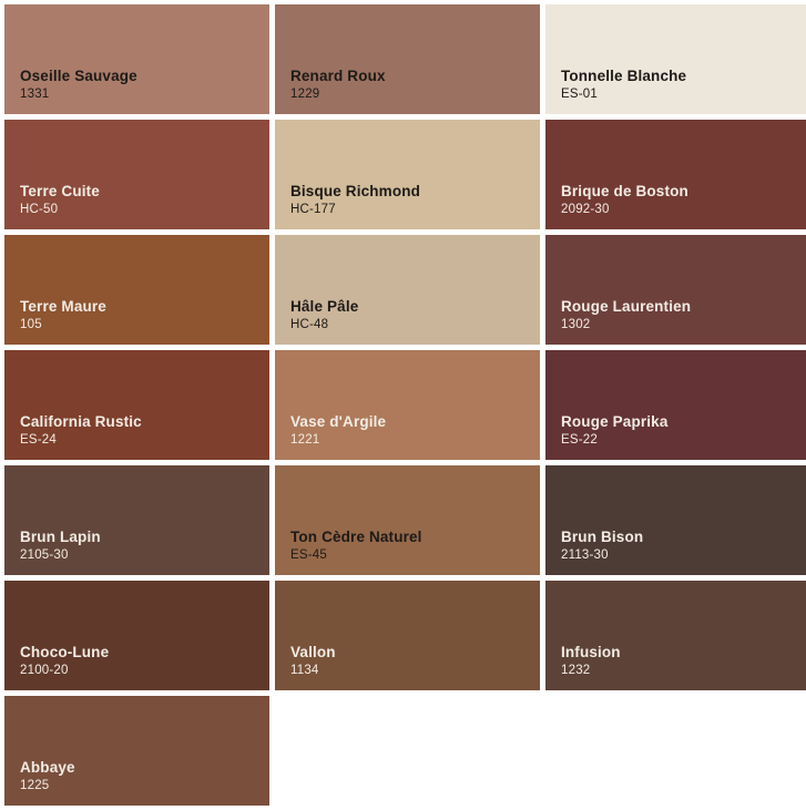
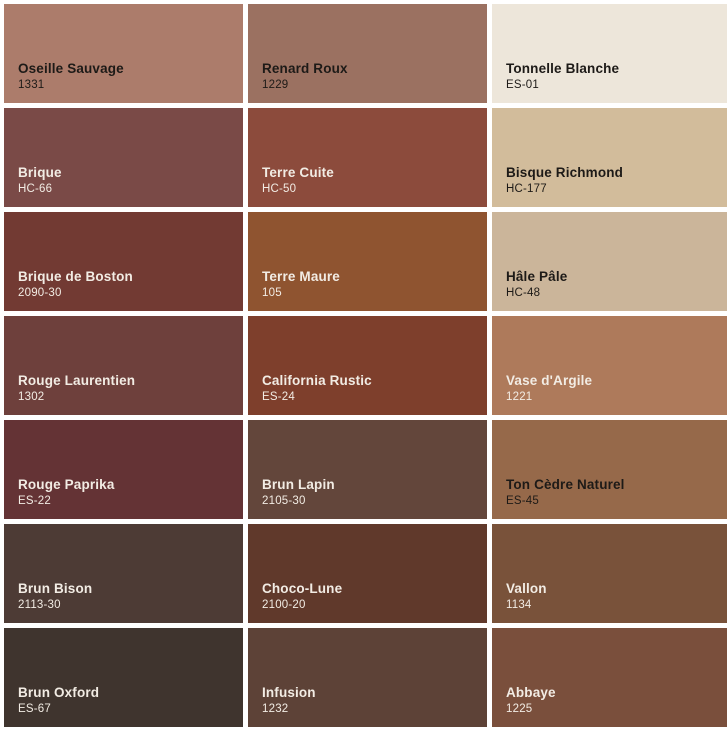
  Oseille Sauvage
  1331
  Renard Roux
  1229
  Tonnelle Blanche
  ES-01
+ Brique
+ HC-66
  Terre Cuite
  HC-50
  Bisque Richmond
  HC-177
  Brique de Boston
- 2092-30
+ 2090-30
  Terre Maure
  105
  Hâle Pâle
  HC-48
  Rouge Laurentien
  1302
  California Rustic
  ES-24
  Vase d'Argile
  1221
  Rouge Paprika
  ES-22
  Brun Lapin
  2105-30
  Ton Cèdre Naturel
  ES-45
  Brun Bison
  2113-30
  Choco-Lune
  2100-20
  Vallon
  1134
+ Brun Oxford
+ ES-67
  Infusion
  1232
  Abbaye
  1225
